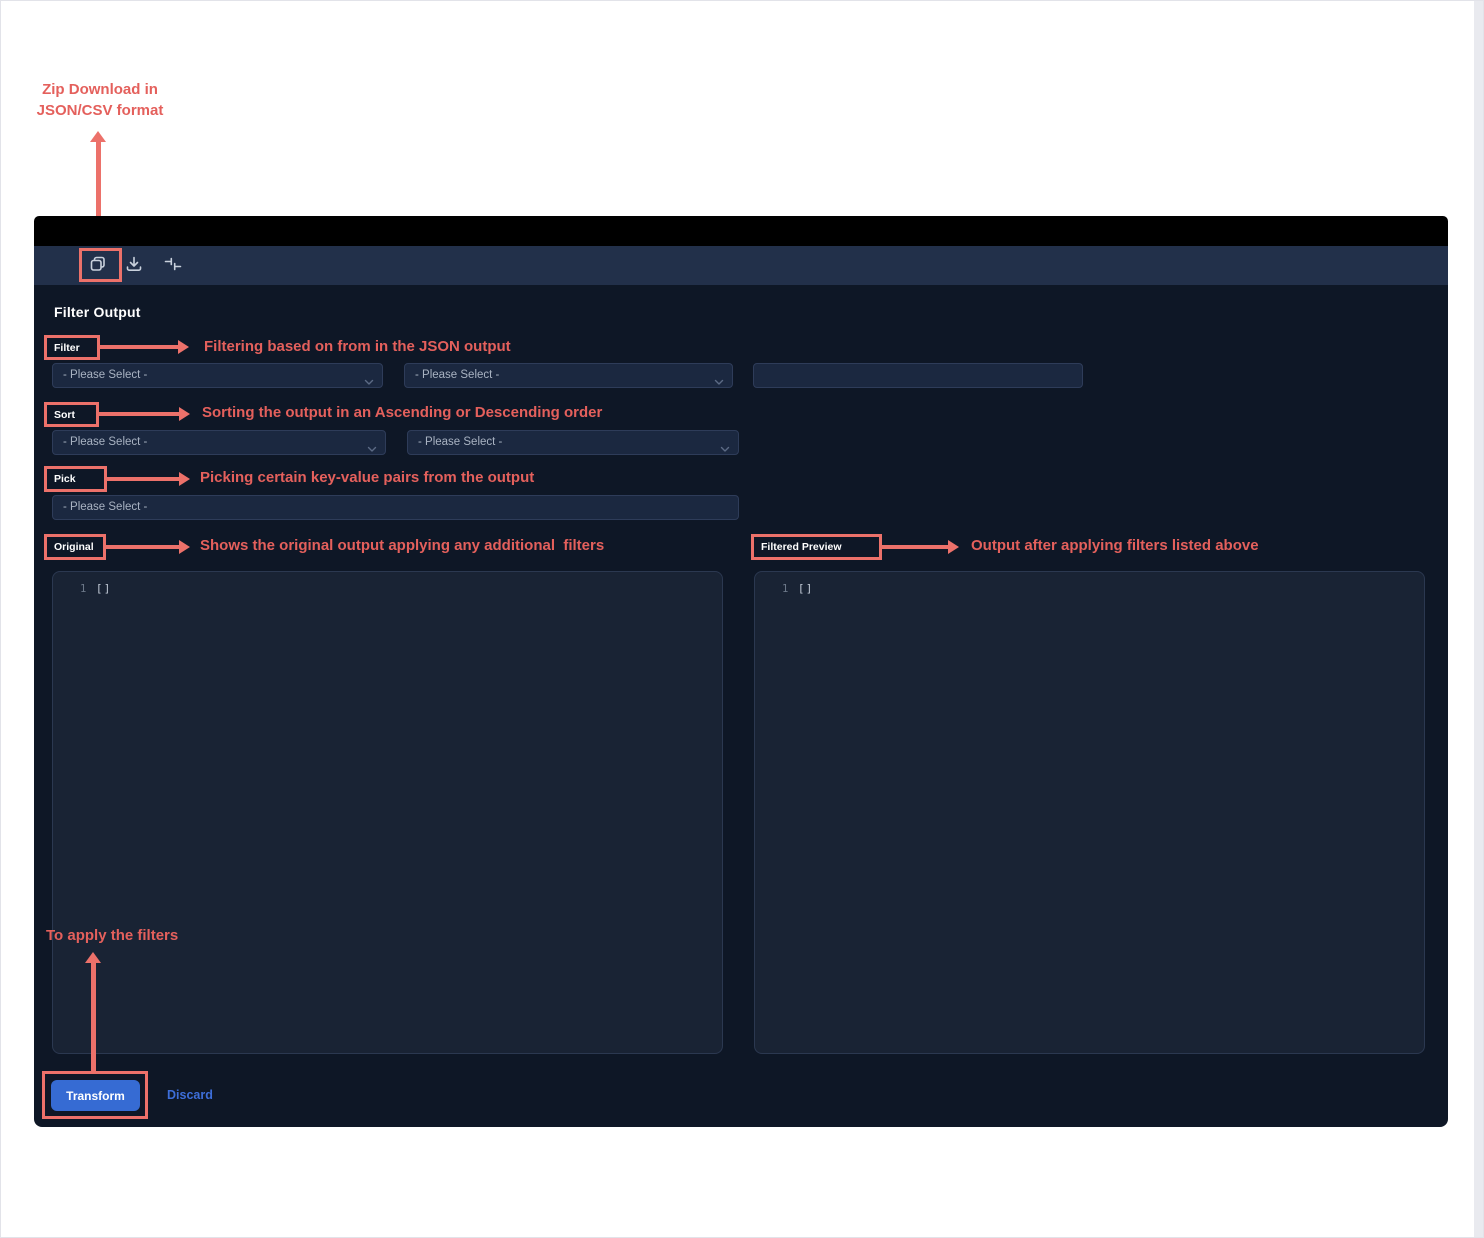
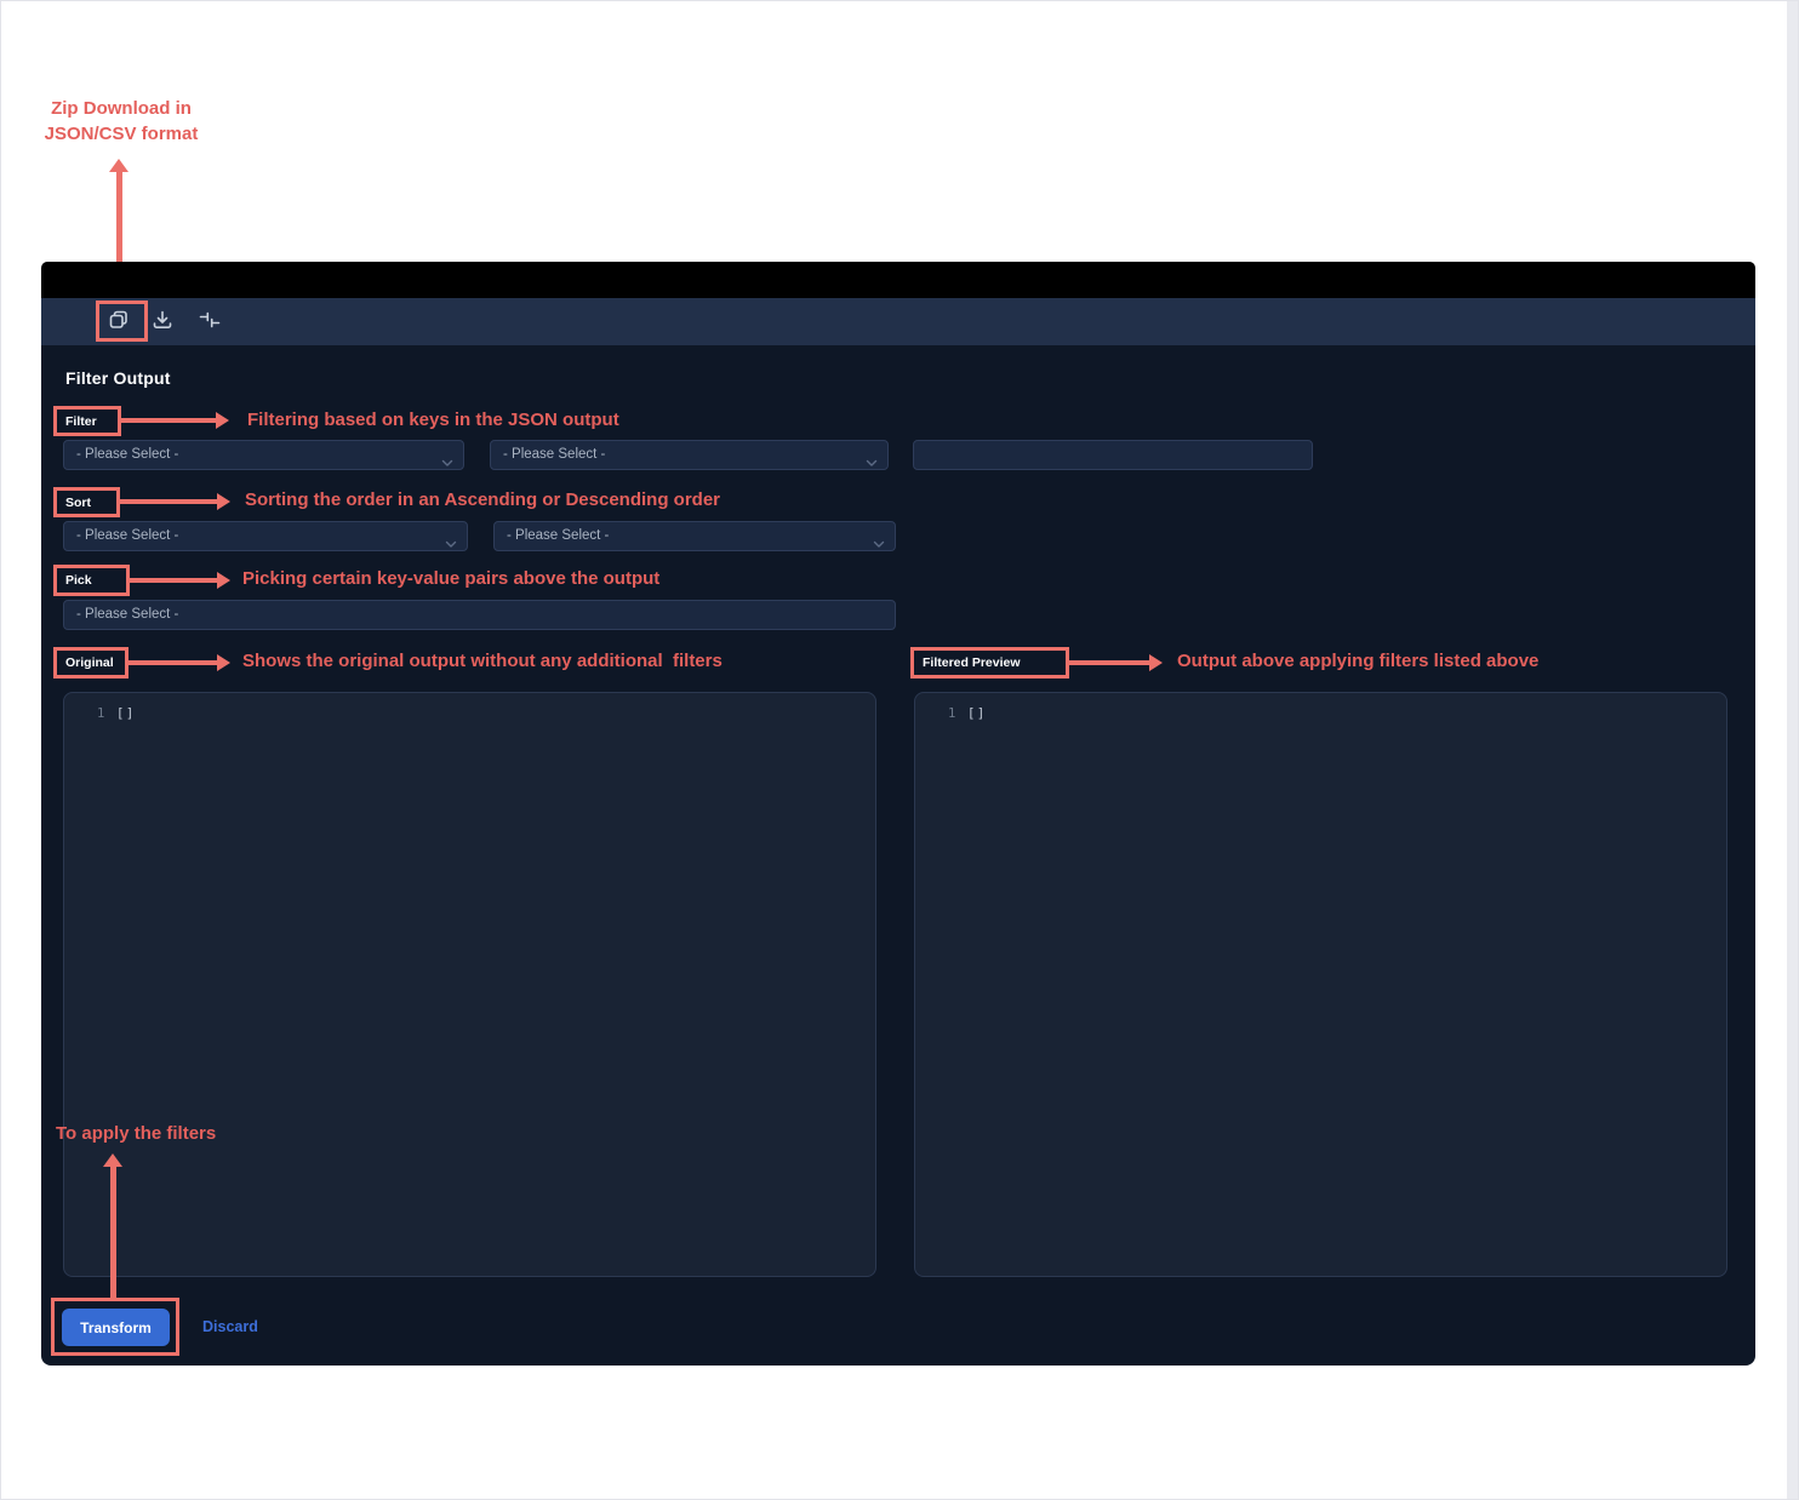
  Zip Download in
  JSON/CSV format
  Filter Output
  Filter
- Filtering based on from in the JSON output
+ Filtering based on keys in the JSON output
  - Please Select -
  - Please Select -
  Sort
- Sorting the output in an Ascending or Descending order
+ Sorting the order in an Ascending or Descending order
  - Please Select -
  - Please Select -
  Pick
- Picking certain key-value pairs from the output
+ Picking certain key-value pairs above the output
  - Please Select -
  Original
- Shows the original output applying any additional filters
+ Shows the original output without any additional filters
  Filtered Preview
- Output after applying filters listed above
+ Output above applying filters listed above
  1
  []
  1
  []
  To apply the filters
  Transform
  Discard
